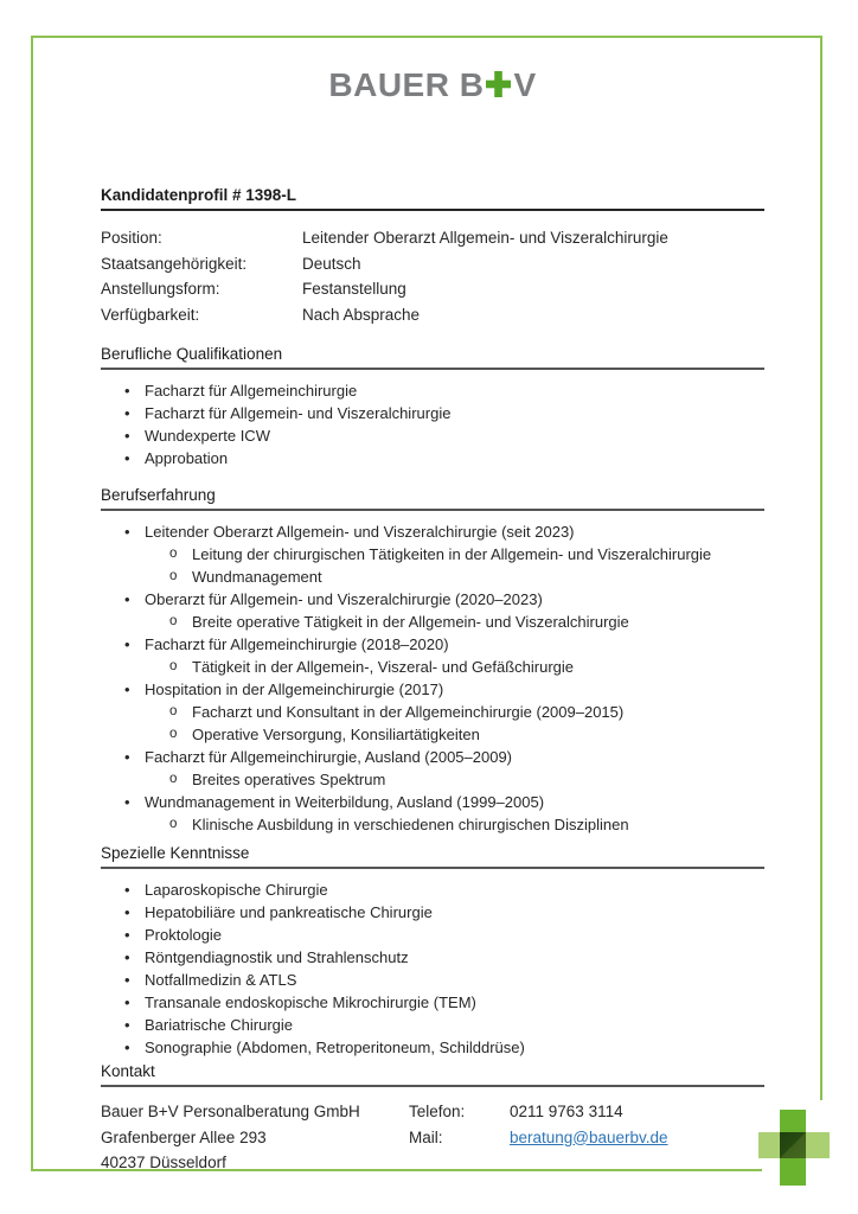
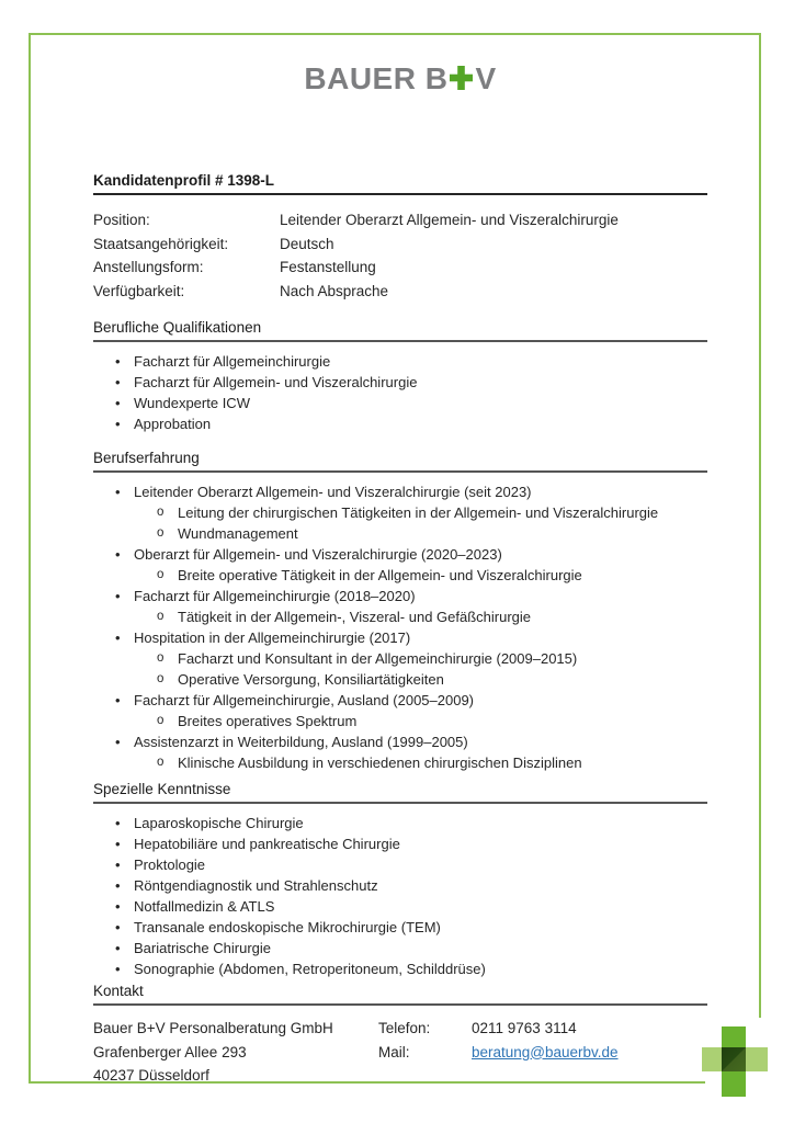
  BAUER B
  V
  Kandidatenprofil # 1398-L
  Position:
  Leitender Oberarzt Allgemein- und Viszeralchirurgie
  Staatsangehörigkeit:
  Deutsch
  Anstellungsform:
  Festanstellung
  Verfügbarkeit:
  Nach Absprache
  Berufliche Qualifikationen
  •
  Facharzt für Allgemeinchirurgie
  •
  Facharzt für Allgemein- und Viszeralchirurgie
  •
  Wundexperte ICW
  •
  Approbation
  Berufserfahrung
  •
  Leitender Oberarzt Allgemein- und Viszeralchirurgie (seit 2023)
  o
  Leitung der chirurgischen Tätigkeiten in der Allgemein- und Viszeralchirurgie
  o
  Wundmanagement
  •
  Oberarzt für Allgemein- und Viszeralchirurgie (2020–2023)
  o
  Breite operative Tätigkeit in der Allgemein- und Viszeralchirurgie
  •
  Facharzt für Allgemeinchirurgie (2018–2020)
  o
  Tätigkeit in der Allgemein-, Viszeral- und Gefäßchirurgie
  •
  Hospitation in der Allgemeinchirurgie (2017)
  o
  Facharzt und Konsultant in der Allgemeinchirurgie (2009–2015)
  o
  Operative Versorgung, Konsiliartätigkeiten
  •
  Facharzt für Allgemeinchirurgie, Ausland (2005–2009)
  o
  Breites operatives Spektrum
  •
- Wundmanagement in Weiterbildung, Ausland (1999–2005)
+ Assistenzarzt in Weiterbildung, Ausland (1999–2005)
  o
  Klinische Ausbildung in verschiedenen chirurgischen Disziplinen
  Spezielle Kenntnisse
  •
  Laparoskopische Chirurgie
  •
  Hepatobiliäre und pankreatische Chirurgie
  •
  Proktologie
  •
  Röntgendiagnostik und Strahlenschutz
  •
  Notfallmedizin & ATLS
  •
  Transanale endoskopische Mikrochirurgie (TEM)
  •
  Bariatrische Chirurgie
  •
  Sonographie (Abdomen, Retroperitoneum, Schilddrüse)
  Kontakt
  Bauer B+V Personalberatung GmbH
  Grafenberger Allee 293
  40237 Düsseldorf
  Telefon:
  0211 9763 3114
  Mail:
  beratung@bauerbv.de
